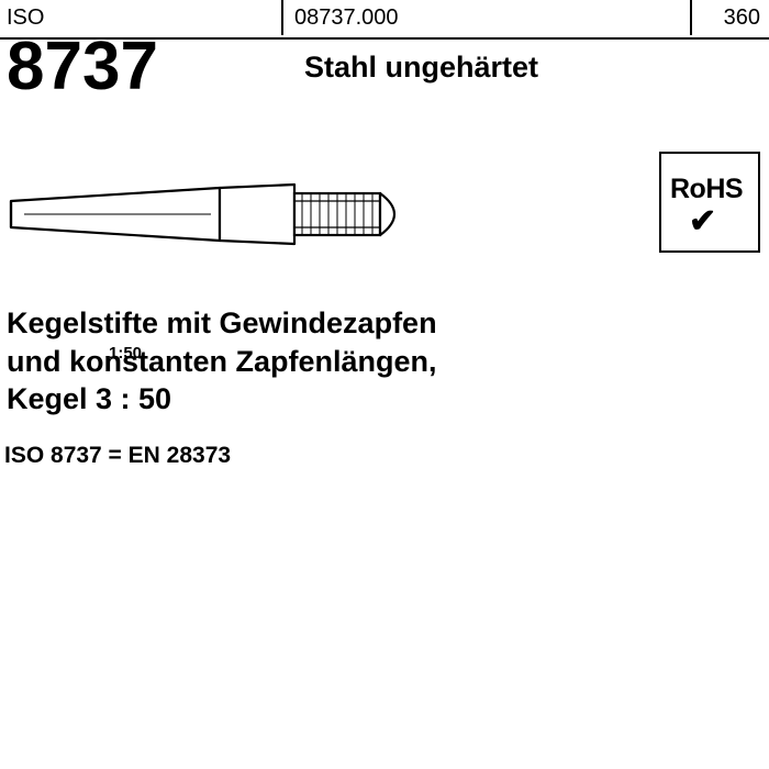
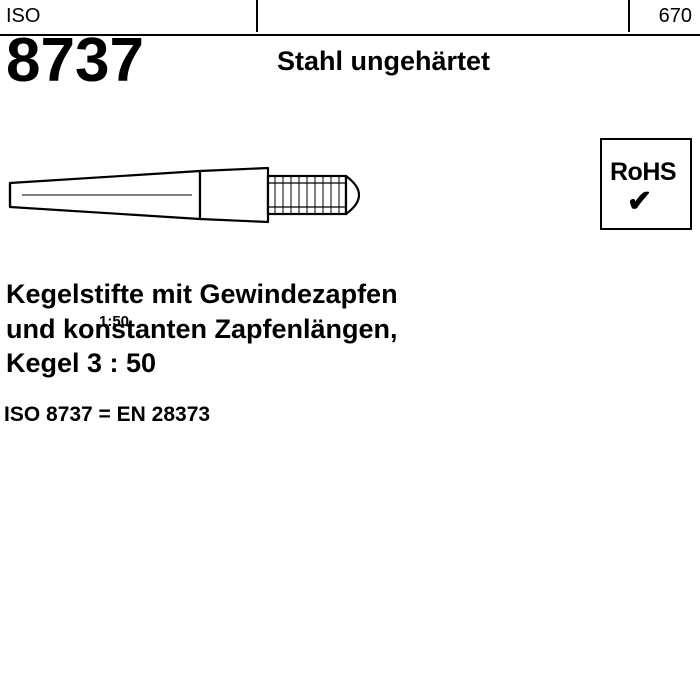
  ISO
- 08737.000
- 360
+ 670
  8737
  Stahl ungehärtet
  RoHS
  ✔
  1:50
  Kegelstifte mit Gewindezapfen
  und konstanten Zapfenlängen,
  Kegel 3 : 50
  ISO 8737 = EN 28373
